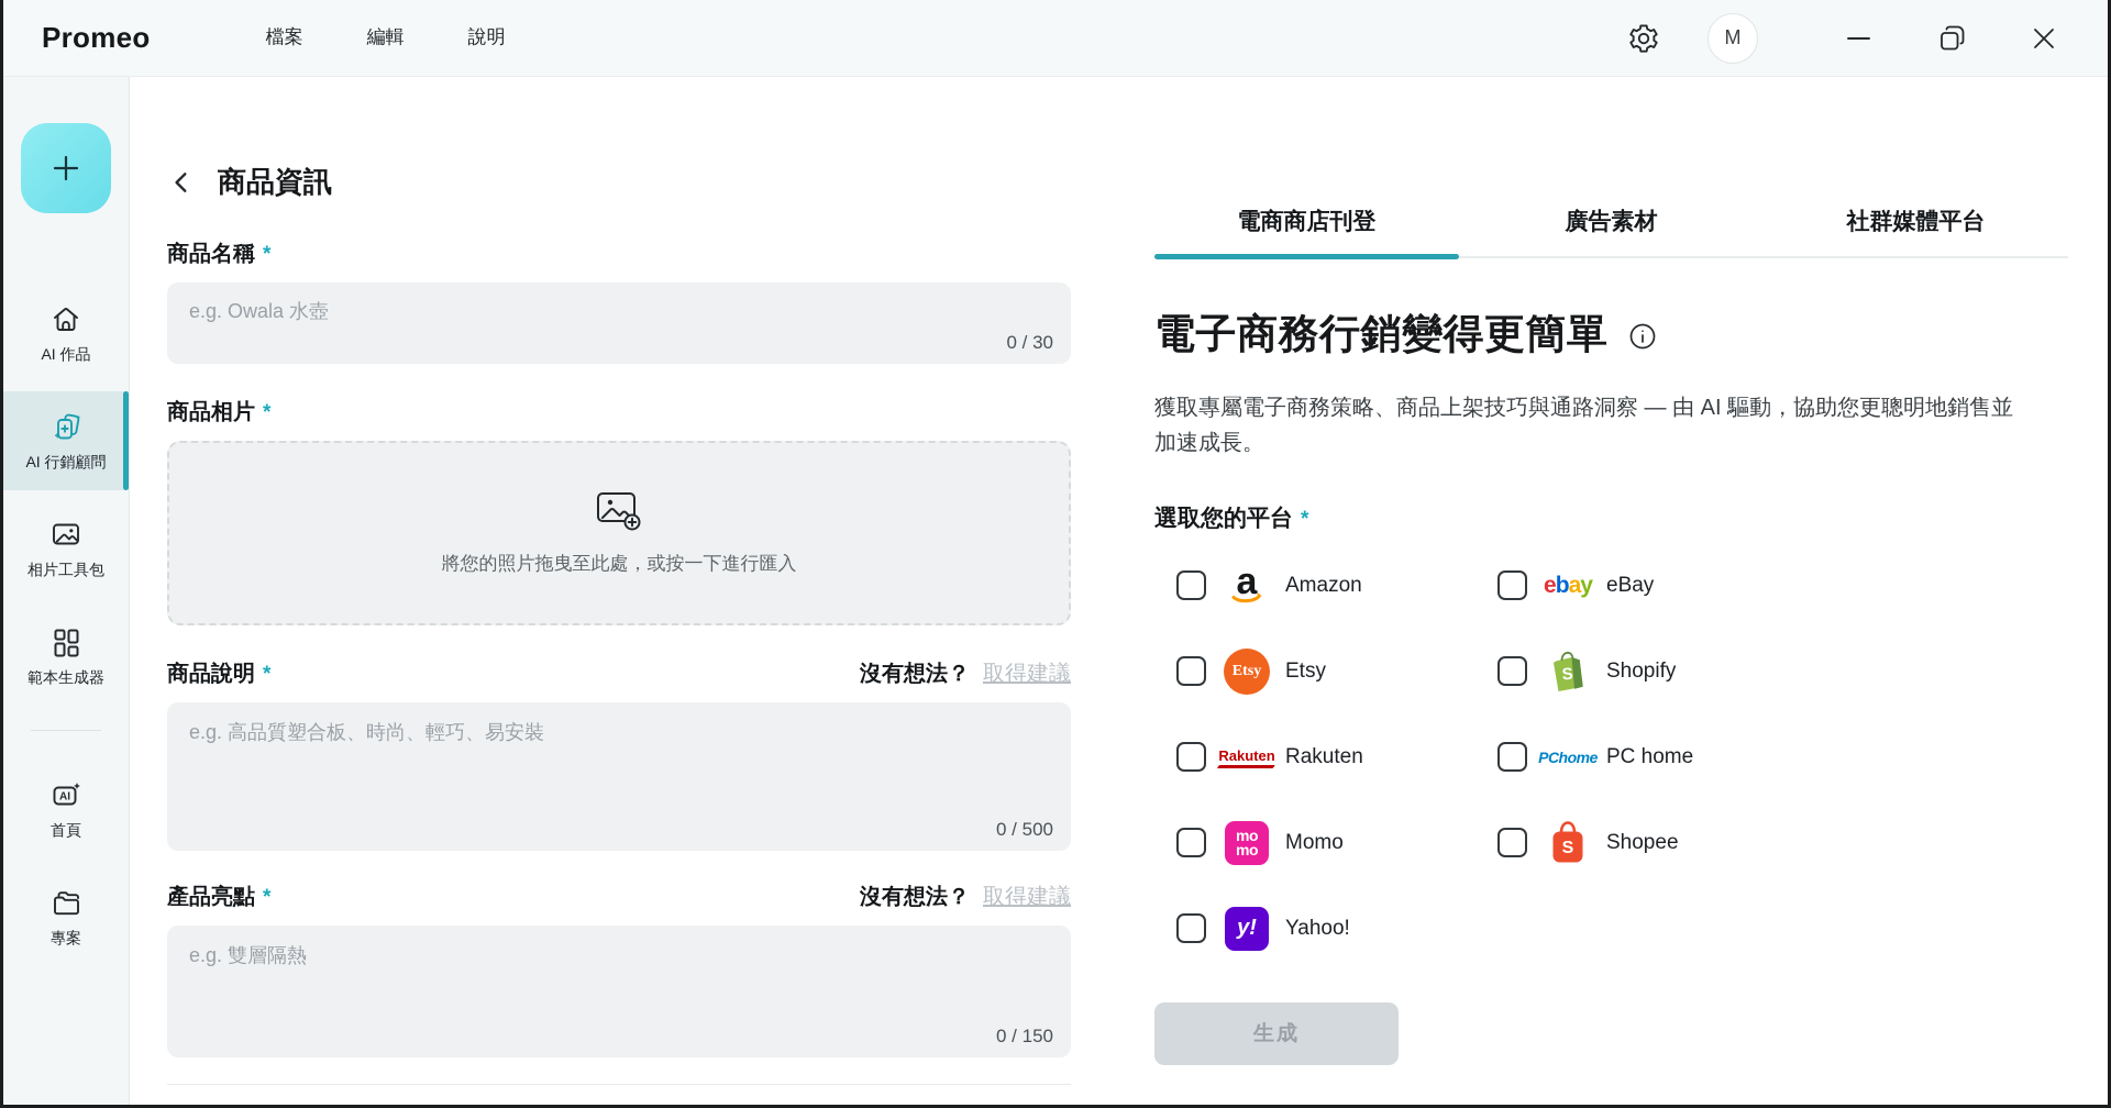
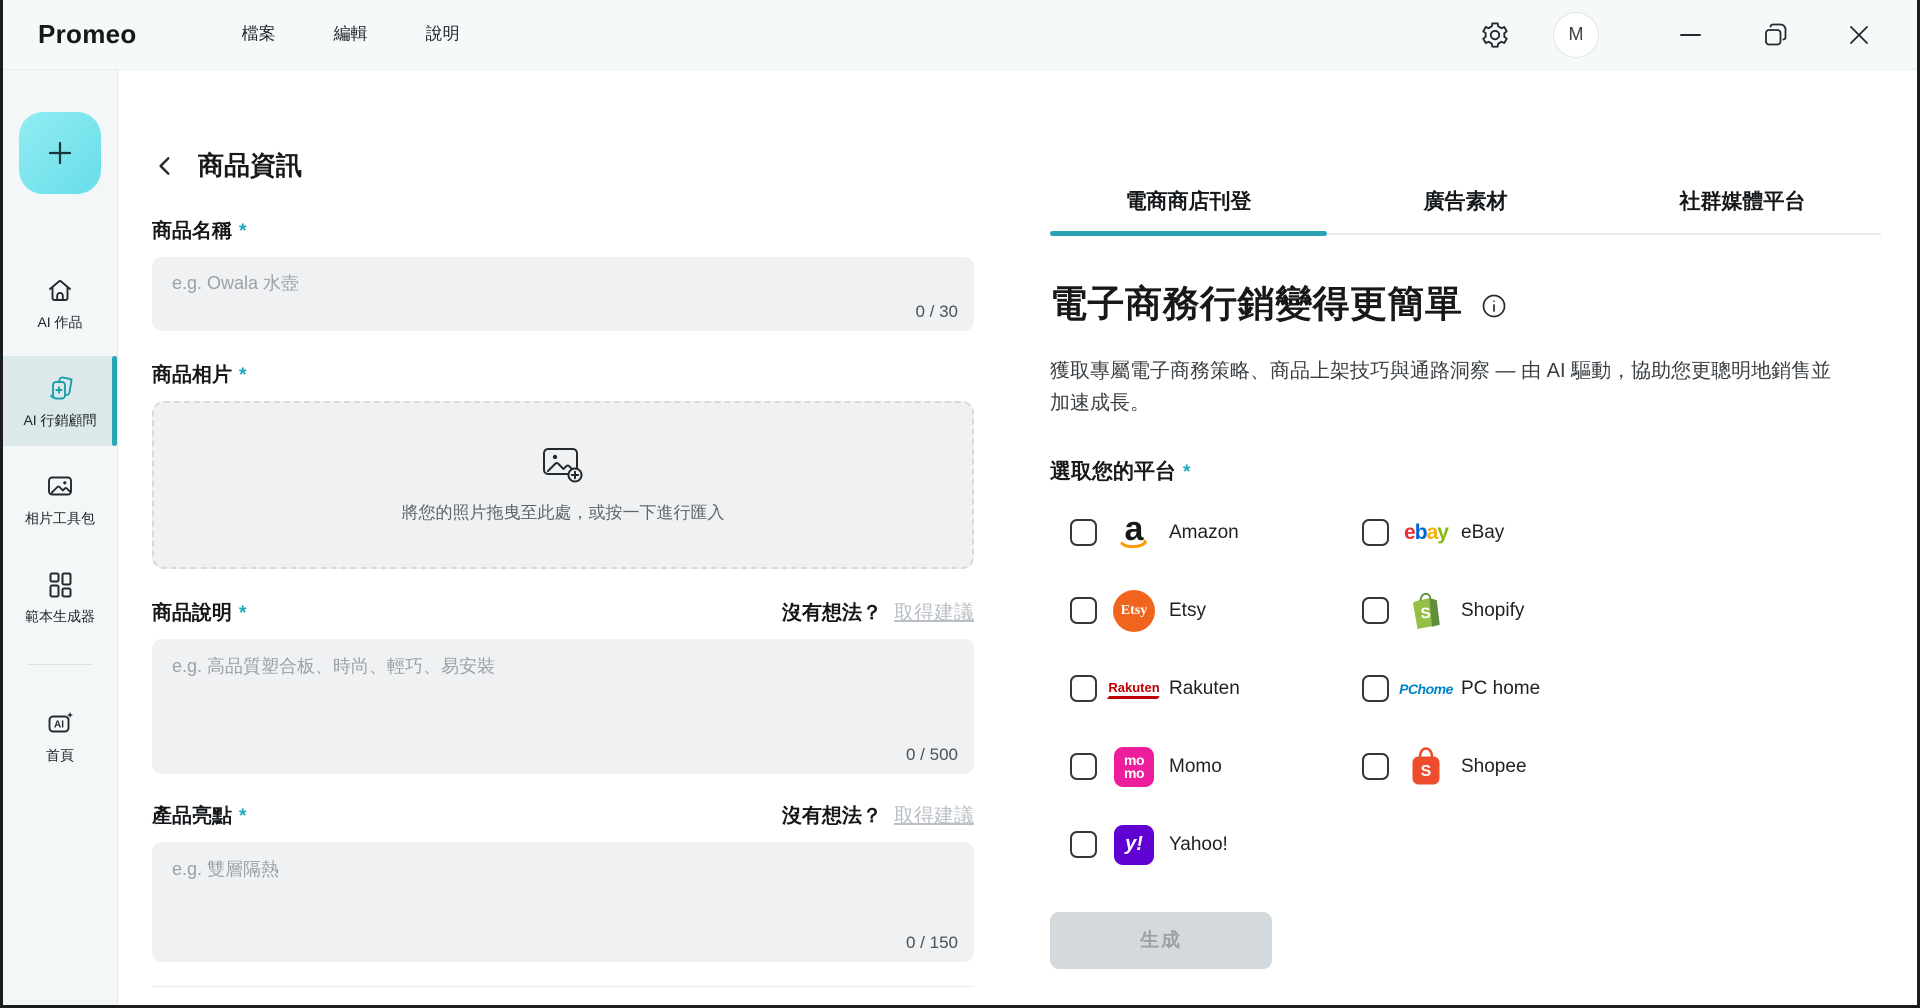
  Promeo
  檔案
  編輯
  說明
  M
  AI 作品
  AI 行銷顧問
  相片工具包
  範本生成器
  AI
  首頁
- 專案
  商品資訊
  商品名稱
  *
  e.g. Owala 水壺
  0 / 30
  商品相片
  *
  將您的照片拖曳至此處，或按一下進行匯入
  商品說明
  *
  沒有想法？
  取得建議
  e.g. 高品質塑合板、時尚、輕巧、易安裝
  0 / 500
  產品亮點
  *
  沒有想法？
  取得建議
  e.g. 雙層隔熱
  0 / 150
  電商商店刊登
  廣告素材
  社群媒體平台
  電子商務行銷變得更簡單
  獲取專屬電子商務策略、商品上架技巧與通路洞察 — 由 AI 驅動，協助您更聰明地銷售並加速成長。
  選取您的平台
  *
  a
  Amazon
  ebay
  eBay
  Etsy
  Etsy
  Shopify
  Rakuten
  Rakuten
  PChome
  PC home
  mo
  mo
  Momo
  S
  Shopee
  y!
  Yahoo!
  生成
